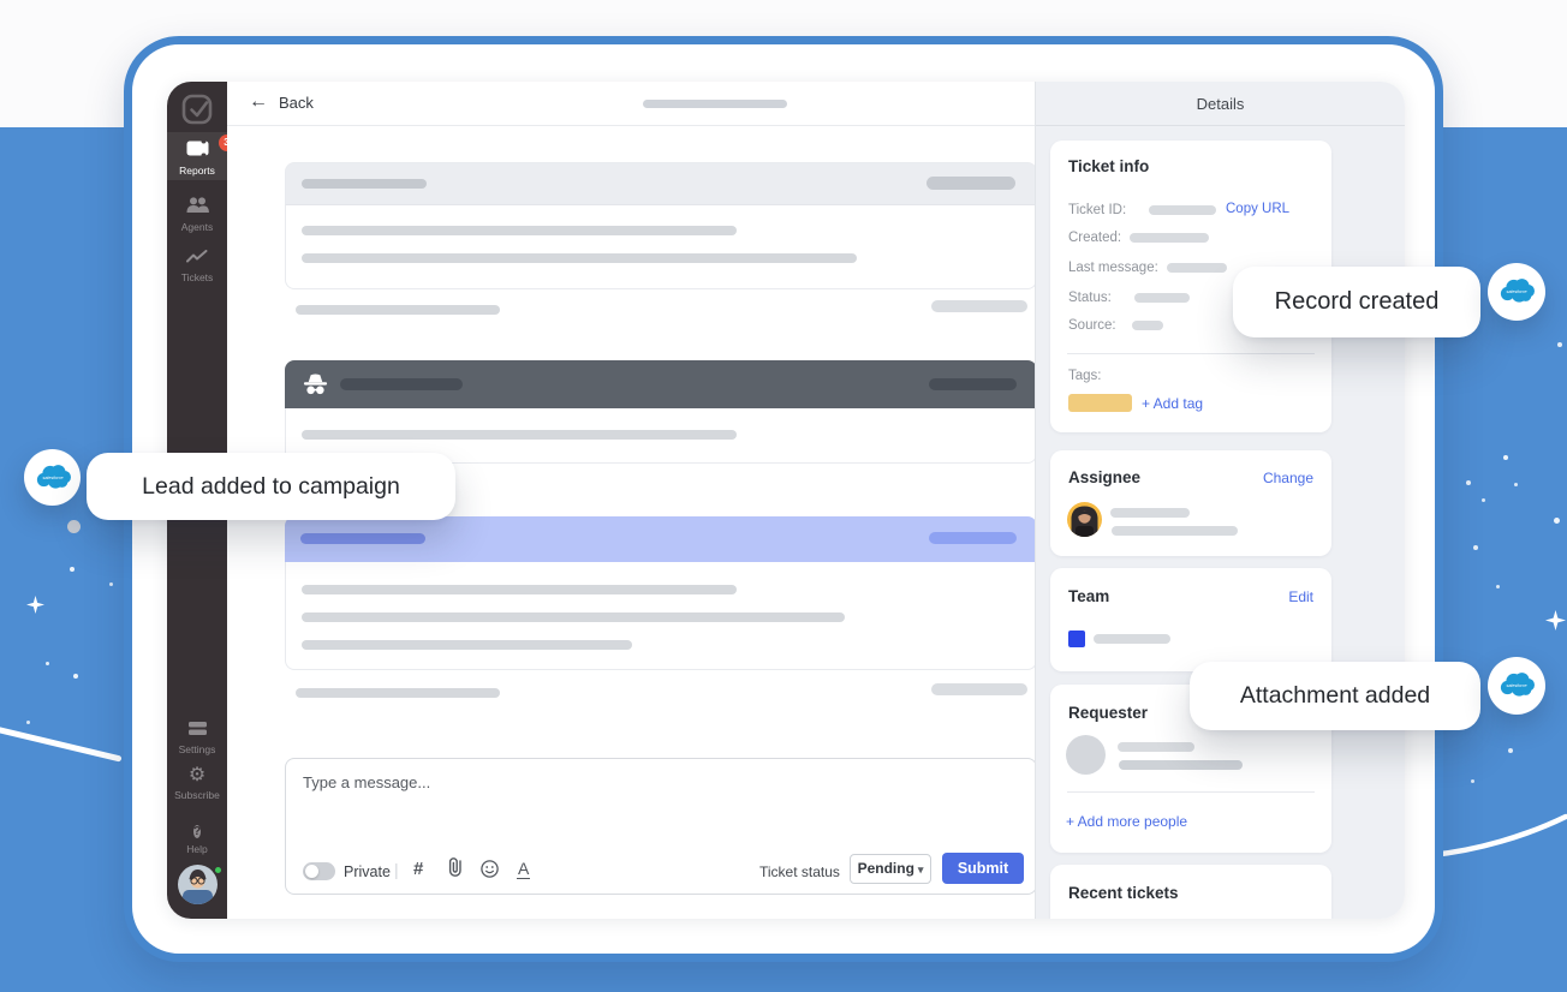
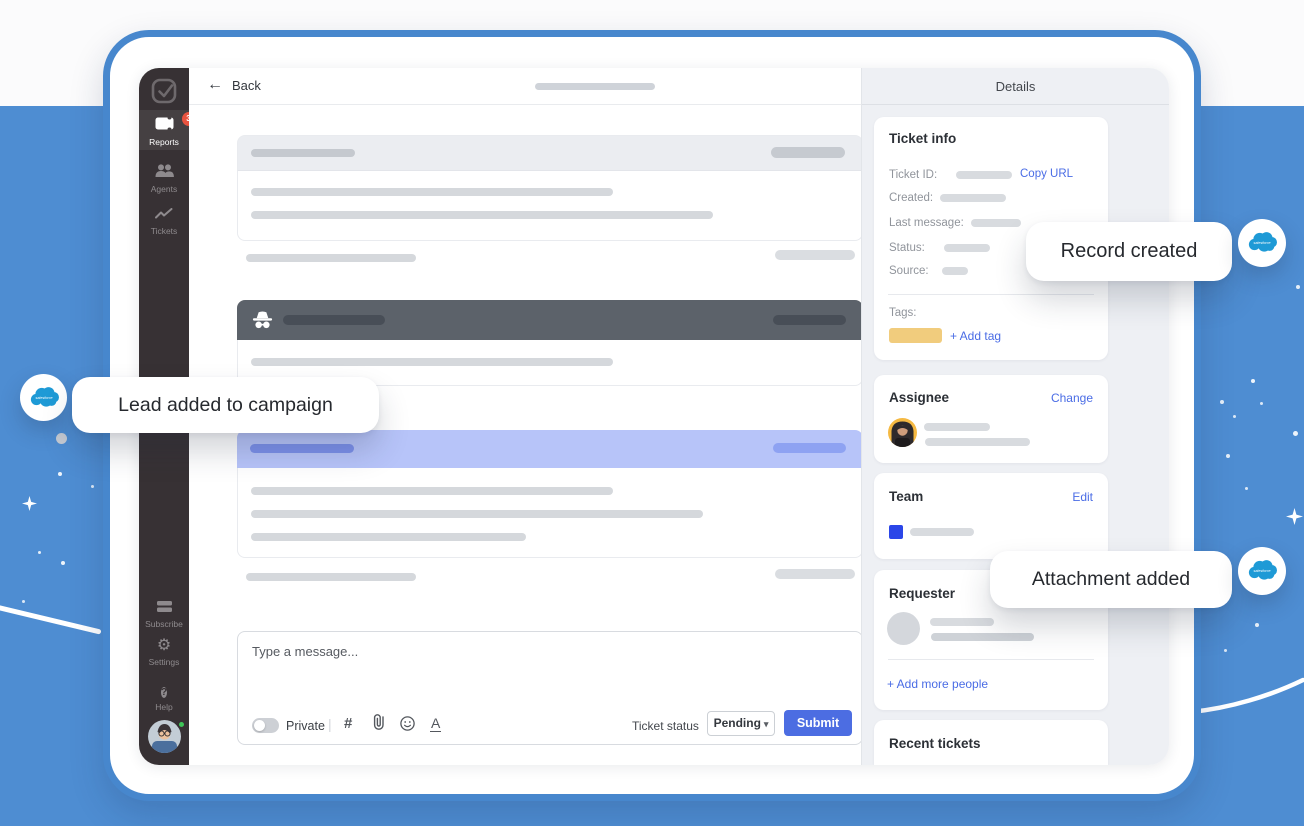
  Reports
  Agents
  Tickets
- Settings
+ Subscribe
  ⚙
- Subscribe
+ Settings
  ?
  Help
  ←
  Back
  Type a message...
  Private
  |
  #
  A
  Ticket status
  Pending ▾
  Submit
  Details
  Ticket info
  Ticket ID:
  Copy URL
  Created:
  Last message:
  Status:
  Source:
  Tags:
  + Add tag
  Assignee
  Change
  Team
  Edit
  Requester
  + Add more people
  Recent tickets
  Lead added to campaign
  Record created
  Attachment added
